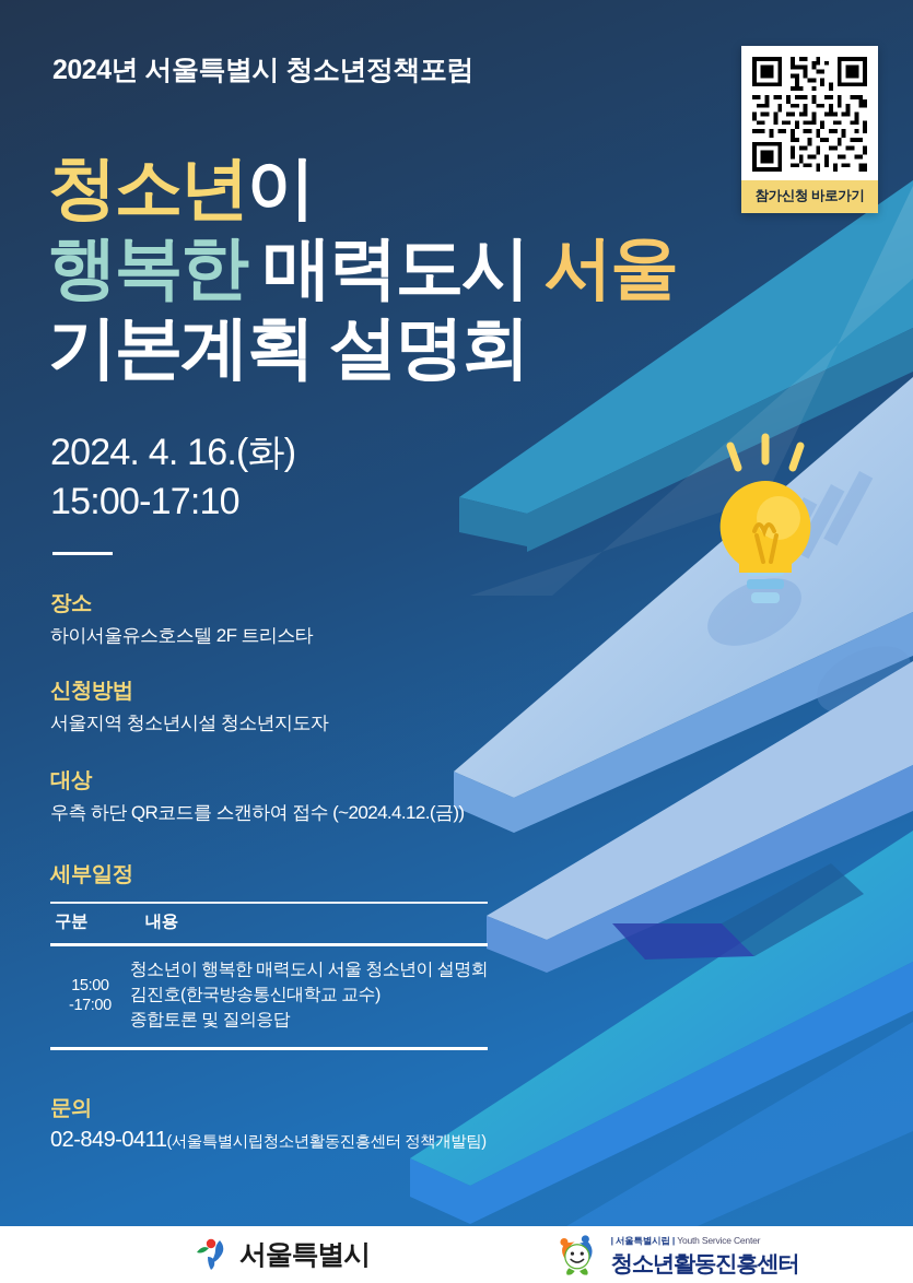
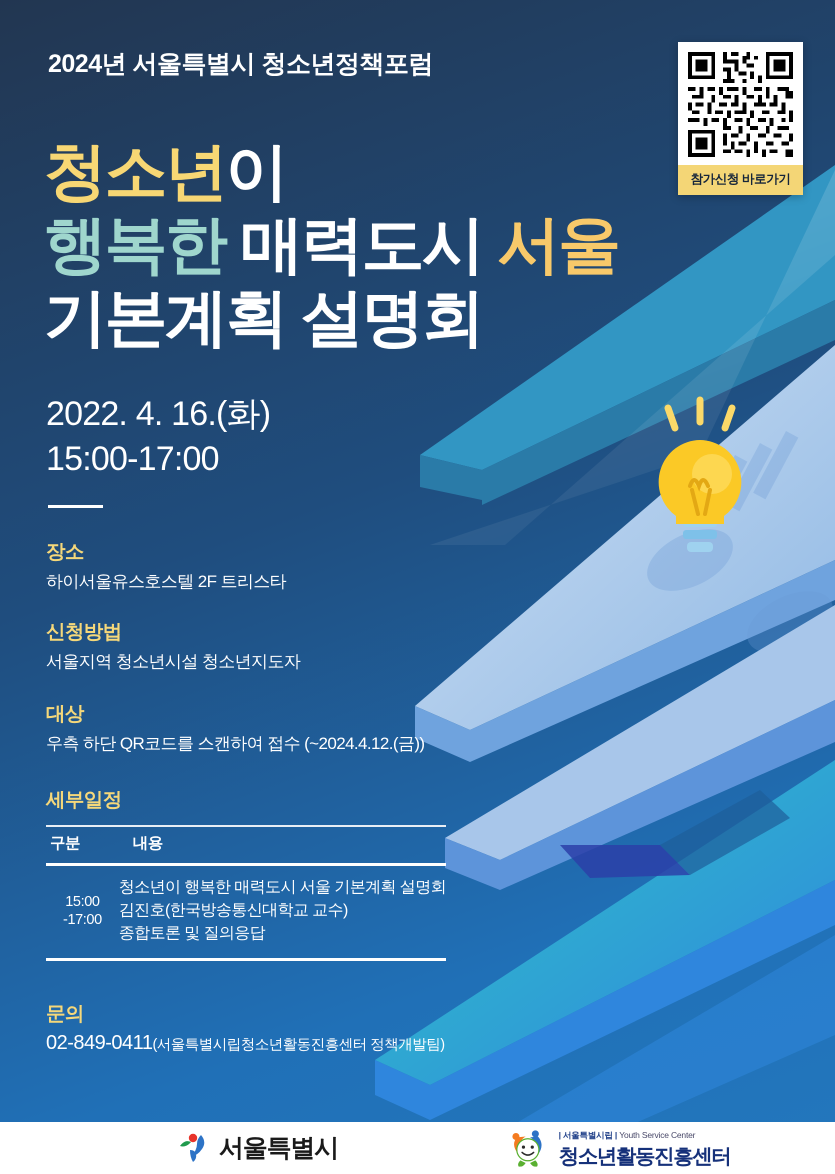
  2024년 서울특별시 청소년정책포럼
  참가신청 바로가기
  청소년이
  행복한 매력도시 서울
  기본계획 설명회
- 2024. 4. 16.(화)
+ 2022. 4. 16.(화)
- 15:00-17:10
+ 15:00-17:00
  장소
  하이서울유스호스텔 2F 트리스타
  신청방법
  서울지역 청소년시설 청소년지도자
  대상
  우측 하단 QR코드를 스캔하여 접수 (~2024.4.12.(금))
  세부일정
  구분	내용
- 15:00 -17:00	청소년이 행복한 매력도시 서울 청소년이 설명회 김진호(한국방송통신대학교 교수) 종합토론 및 질의응답
+ 15:00 -17:00	청소년이 행복한 매력도시 서울 기본계획 설명회 김진호(한국방송통신대학교 교수) 종합토론 및 질의응답
  문의
  02-849-0411(서울특별시립청소년활동진흥센터 정책개발팀)
  서울특별시
  | 서울특별시립 | Youth Service Center 청소년활동진흥센터
